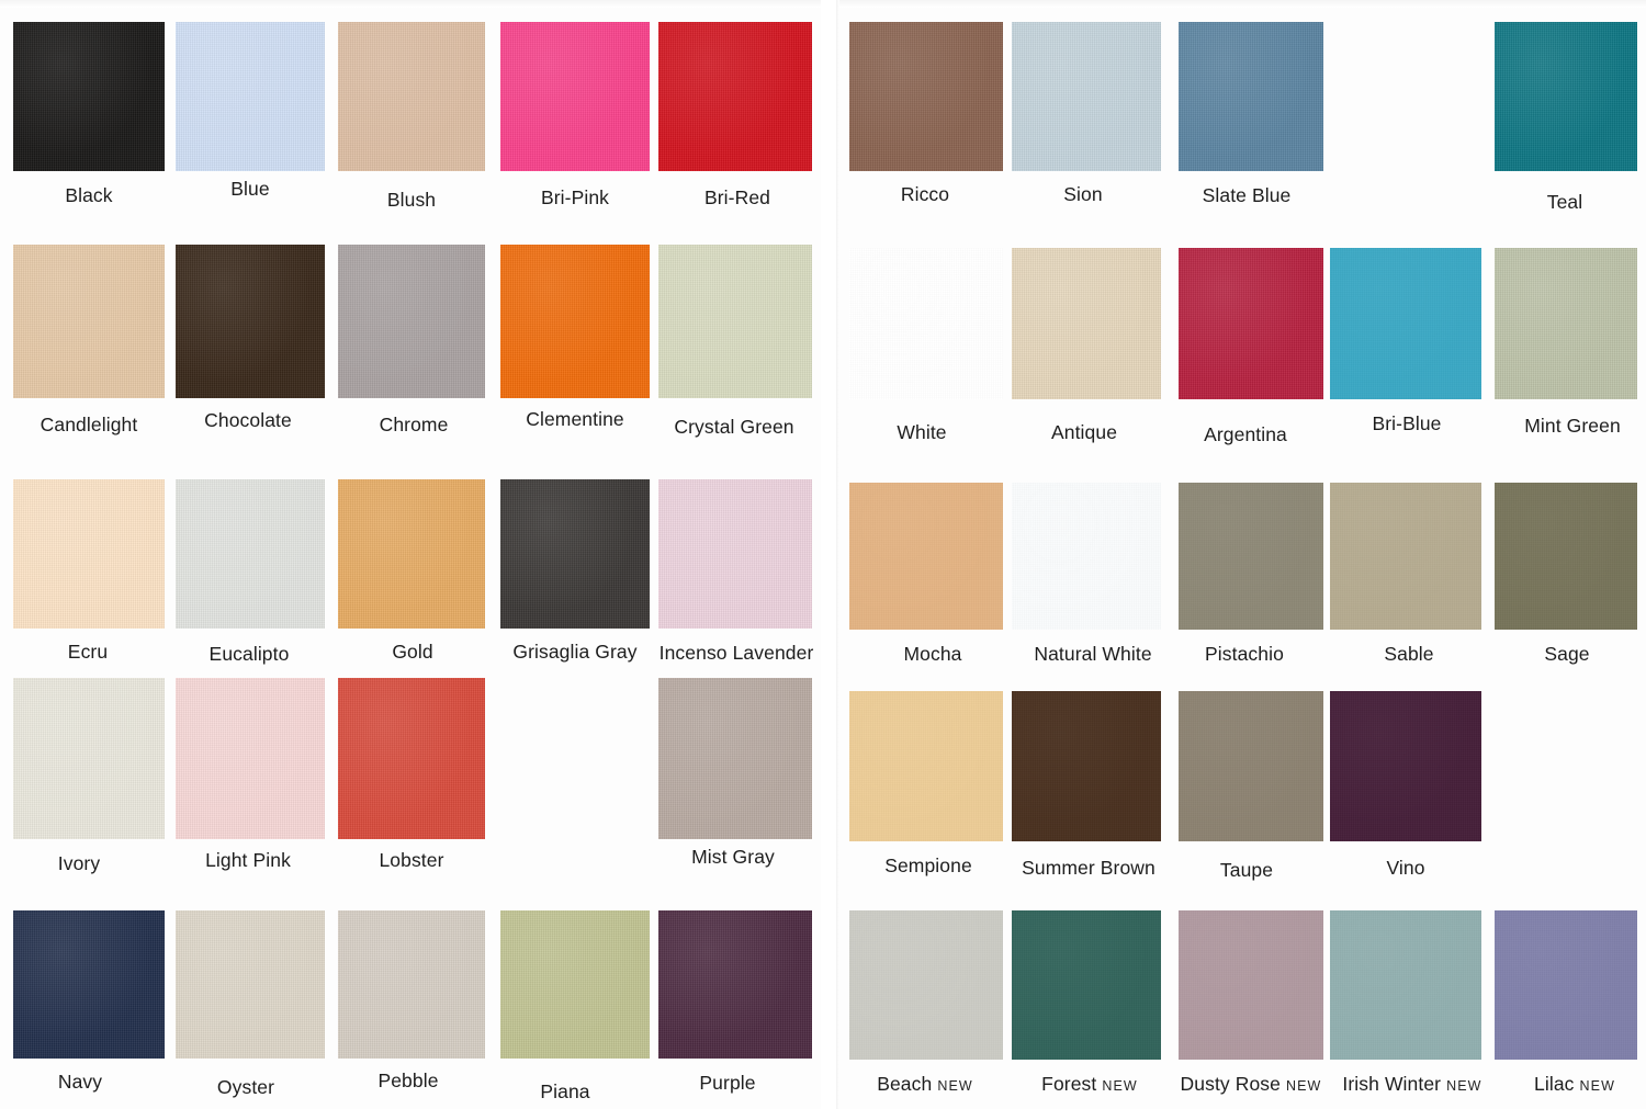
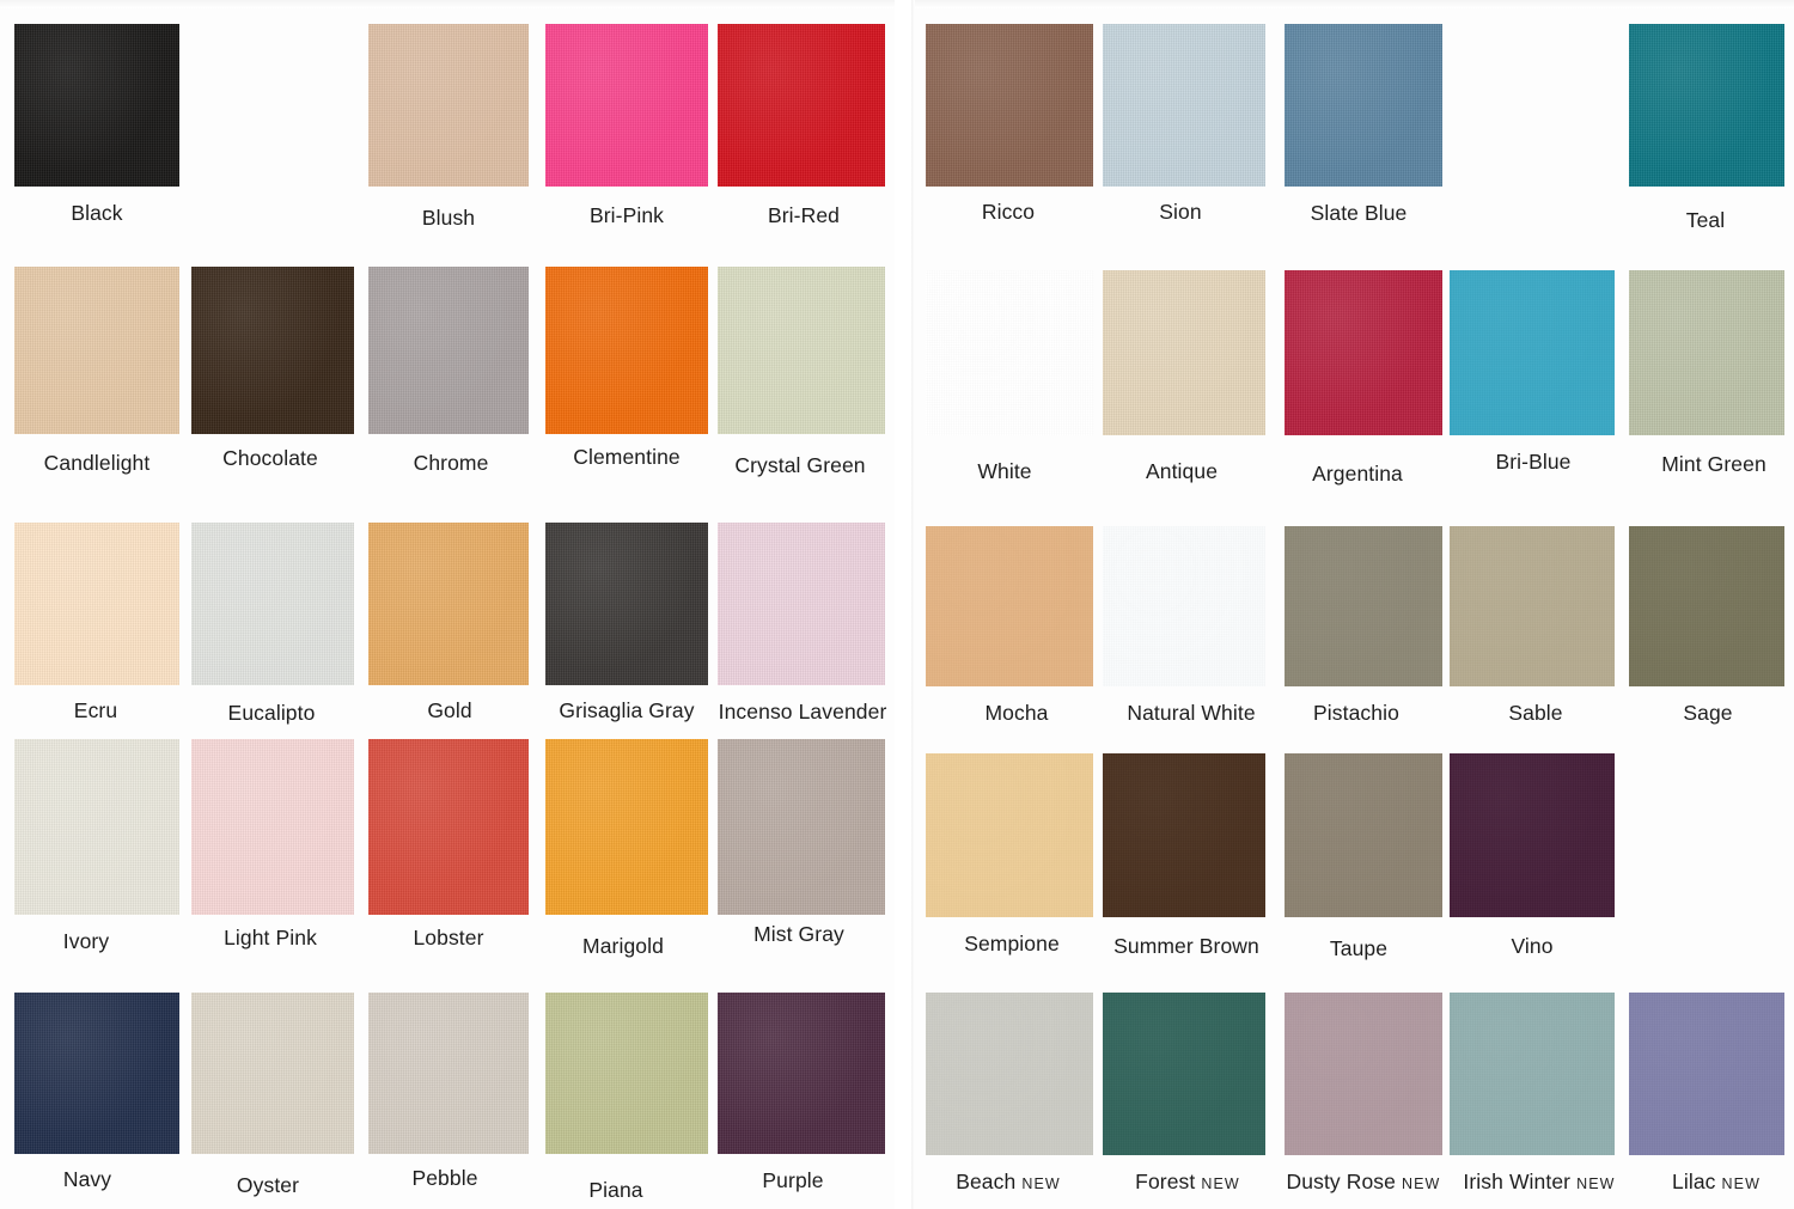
  Black
- Blue
  Blush
  Bri-Pink
  Bri-Red
  Candlelight
  Chocolate
  Chrome
  Clementine
  Crystal Green
  Ecru
  Eucalipto
  Gold
  Grisaglia Gray
  Incenso Lavender
  Ivory
  Light Pink
  Lobster
+ Marigold
  Mist Gray
  Navy
  Oyster
  Pebble
  Piana
  Purple
  Ricco
  Sion
  Slate Blue
  Teal
  White
  Antique
  Argentina
  Bri-Blue
  Mint Green
  Mocha
  Natural White
  Pistachio
  Sable
  Sage
  Sempione
  Summer Brown
  Taupe
  Vino
  Beach NEW
  Forest NEW
  Dusty Rose NEW
  Irish Winter NEW
  Lilac NEW
